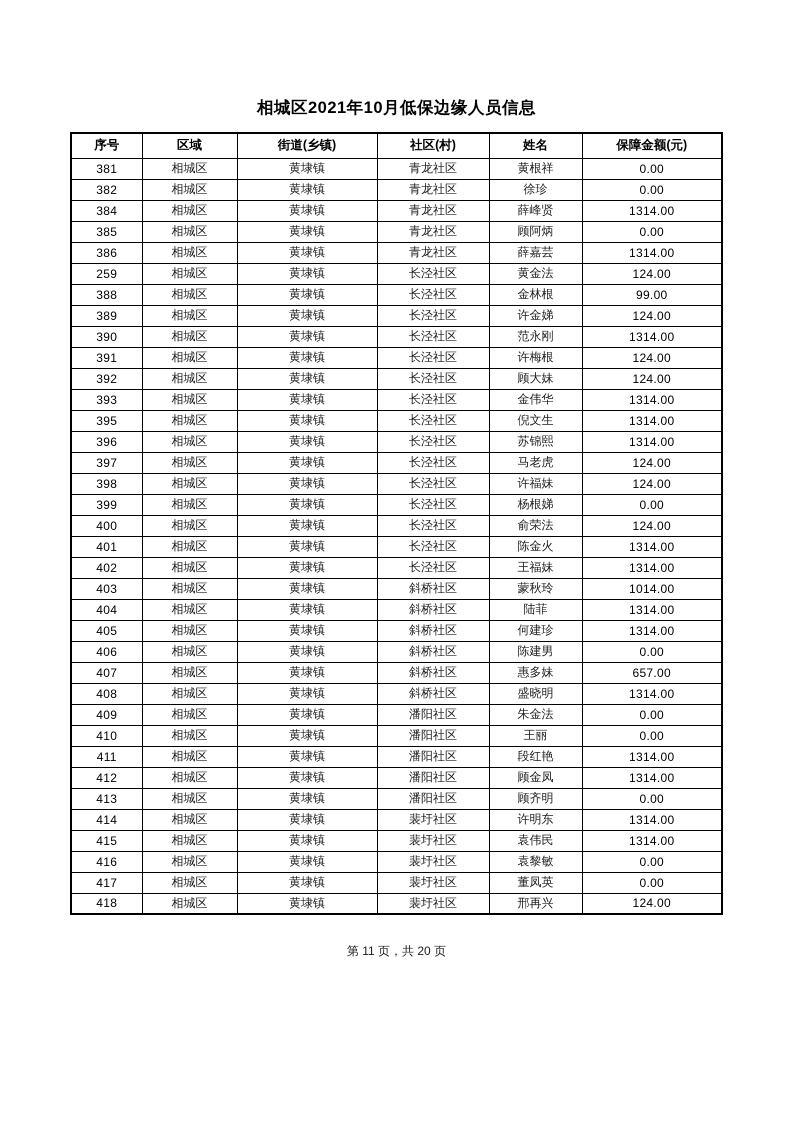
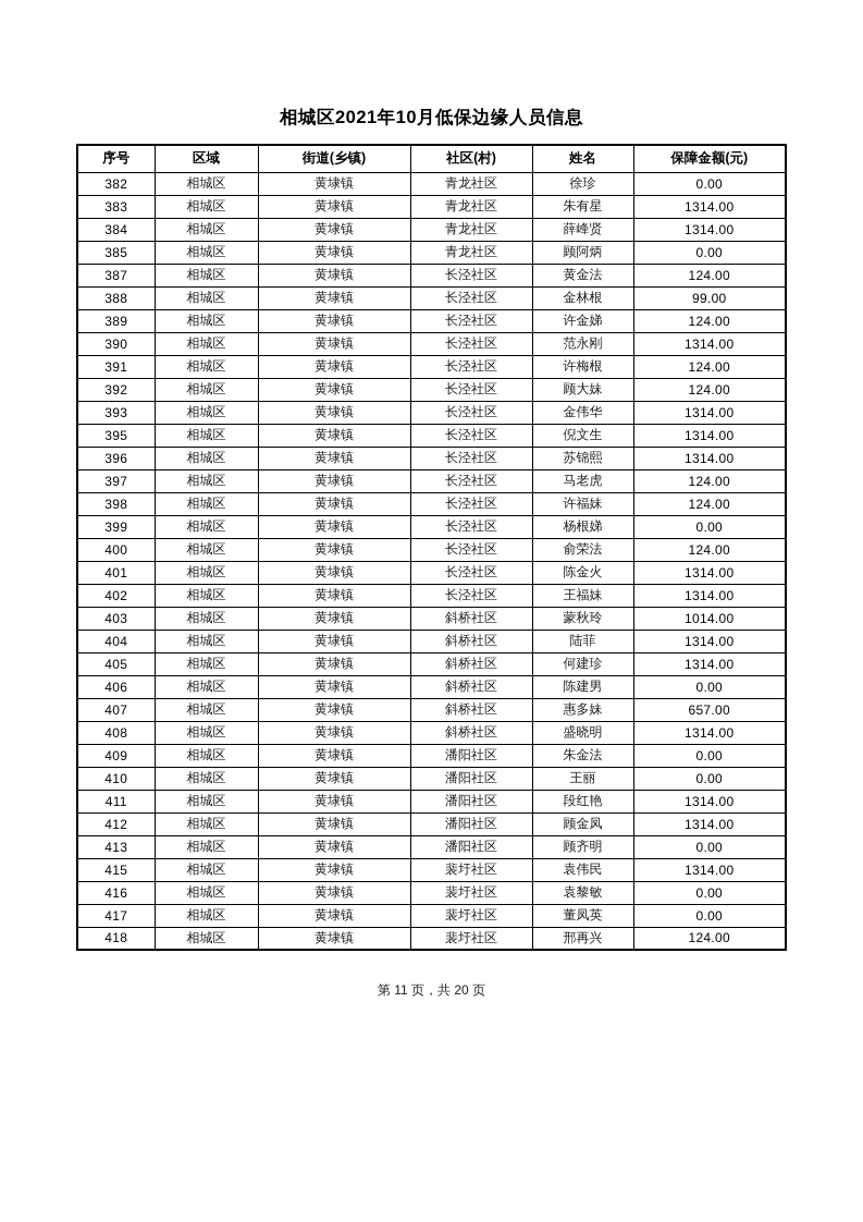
  相城区2021年10月低保边缘人员信息
  序号	区域	街道(乡镇)	社区(村)	姓名	保障金额(元)
- 381	相城区	黄埭镇	青龙社区	黄根祥	0.00
  382	相城区	黄埭镇	青龙社区	徐珍	0.00
+ 383	相城区	黄埭镇	青龙社区	朱有星	1314.00
  384	相城区	黄埭镇	青龙社区	薛峰贤	1314.00
  385	相城区	黄埭镇	青龙社区	顾阿炳	0.00
- 386	相城区	黄埭镇	青龙社区	薛嘉芸	1314.00
- 259	相城区	黄埭镇	长泾社区	黄金法	124.00
+ 387	相城区	黄埭镇	长泾社区	黄金法	124.00
  388	相城区	黄埭镇	长泾社区	金林根	99.00
  389	相城区	黄埭镇	长泾社区	许金娣	124.00
  390	相城区	黄埭镇	长泾社区	范永刚	1314.00
  391	相城区	黄埭镇	长泾社区	许梅根	124.00
  392	相城区	黄埭镇	长泾社区	顾大妹	124.00
  393	相城区	黄埭镇	长泾社区	金伟华	1314.00
  395	相城区	黄埭镇	长泾社区	倪文生	1314.00
  396	相城区	黄埭镇	长泾社区	苏锦熙	1314.00
  397	相城区	黄埭镇	长泾社区	马老虎	124.00
  398	相城区	黄埭镇	长泾社区	许福妹	124.00
  399	相城区	黄埭镇	长泾社区	杨根娣	0.00
  400	相城区	黄埭镇	长泾社区	俞荣法	124.00
  401	相城区	黄埭镇	长泾社区	陈金火	1314.00
  402	相城区	黄埭镇	长泾社区	王福妹	1314.00
  403	相城区	黄埭镇	斜桥社区	蒙秋玲	1014.00
  404	相城区	黄埭镇	斜桥社区	陆菲	1314.00
  405	相城区	黄埭镇	斜桥社区	何建珍	1314.00
  406	相城区	黄埭镇	斜桥社区	陈建男	0.00
  407	相城区	黄埭镇	斜桥社区	惠多妹	657.00
  408	相城区	黄埭镇	斜桥社区	盛晓明	1314.00
  409	相城区	黄埭镇	潘阳社区	朱金法	0.00
  410	相城区	黄埭镇	潘阳社区	王丽	0.00
  411	相城区	黄埭镇	潘阳社区	段红艳	1314.00
  412	相城区	黄埭镇	潘阳社区	顾金凤	1314.00
  413	相城区	黄埭镇	潘阳社区	顾齐明	0.00
- 414	相城区	黄埭镇	裴圩社区	许明东	1314.00
  415	相城区	黄埭镇	裴圩社区	袁伟民	1314.00
  416	相城区	黄埭镇	裴圩社区	袁黎敏	0.00
  417	相城区	黄埭镇	裴圩社区	董凤英	0.00
  418	相城区	黄埭镇	裴圩社区	邢再兴	124.00
  第 11 页，共 20 页
